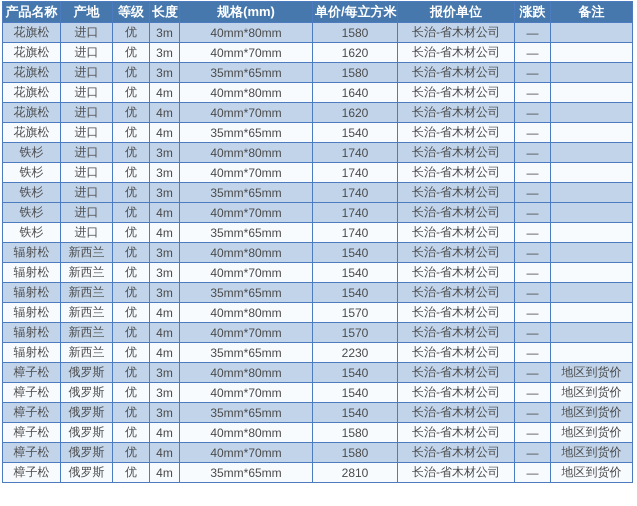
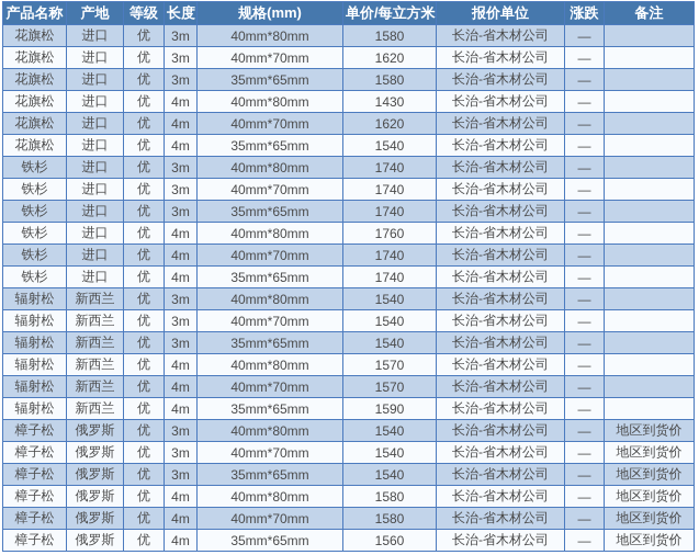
  产品名称	产地	等级	长度	规格(mm)	单价/每立方米	报价单位	涨跌	备注
  花旗松	进口	优	3m	40mm*80mm	1580	长治-省木材公司	—
  花旗松	进口	优	3m	40mm*70mm	1620	长治-省木材公司	—
  花旗松	进口	优	3m	35mm*65mm	1580	长治-省木材公司	—
- 花旗松	进口	优	4m	40mm*80mm	1640	长治-省木材公司	—
+ 花旗松	进口	优	4m	40mm*80mm	1430	长治-省木材公司	—
  花旗松	进口	优	4m	40mm*70mm	1620	长治-省木材公司	—
  花旗松	进口	优	4m	35mm*65mm	1540	长治-省木材公司	—
  铁杉	进口	优	3m	40mm*80mm	1740	长治-省木材公司	—
  铁杉	进口	优	3m	40mm*70mm	1740	长治-省木材公司	—
  铁杉	进口	优	3m	35mm*65mm	1740	长治-省木材公司	—
+ 铁杉	进口	优	4m	40mm*80mm	1760	长治-省木材公司	—
  铁杉	进口	优	4m	40mm*70mm	1740	长治-省木材公司	—
  铁杉	进口	优	4m	35mm*65mm	1740	长治-省木材公司	—
  辐射松	新西兰	优	3m	40mm*80mm	1540	长治-省木材公司	—
  辐射松	新西兰	优	3m	40mm*70mm	1540	长治-省木材公司	—
  辐射松	新西兰	优	3m	35mm*65mm	1540	长治-省木材公司	—
  辐射松	新西兰	优	4m	40mm*80mm	1570	长治-省木材公司	—
  辐射松	新西兰	优	4m	40mm*70mm	1570	长治-省木材公司	—
- 辐射松	新西兰	优	4m	35mm*65mm	2230	长治-省木材公司	—
+ 辐射松	新西兰	优	4m	35mm*65mm	1590	长治-省木材公司	—
  樟子松	俄罗斯	优	3m	40mm*80mm	1540	长治-省木材公司	—	地区到货价
  樟子松	俄罗斯	优	3m	40mm*70mm	1540	长治-省木材公司	—	地区到货价
  樟子松	俄罗斯	优	3m	35mm*65mm	1540	长治-省木材公司	—	地区到货价
  樟子松	俄罗斯	优	4m	40mm*80mm	1580	长治-省木材公司	—	地区到货价
  樟子松	俄罗斯	优	4m	40mm*70mm	1580	长治-省木材公司	—	地区到货价
- 樟子松	俄罗斯	优	4m	35mm*65mm	2810	长治-省木材公司	—	地区到货价
+ 樟子松	俄罗斯	优	4m	35mm*65mm	1560	长治-省木材公司	—	地区到货价
